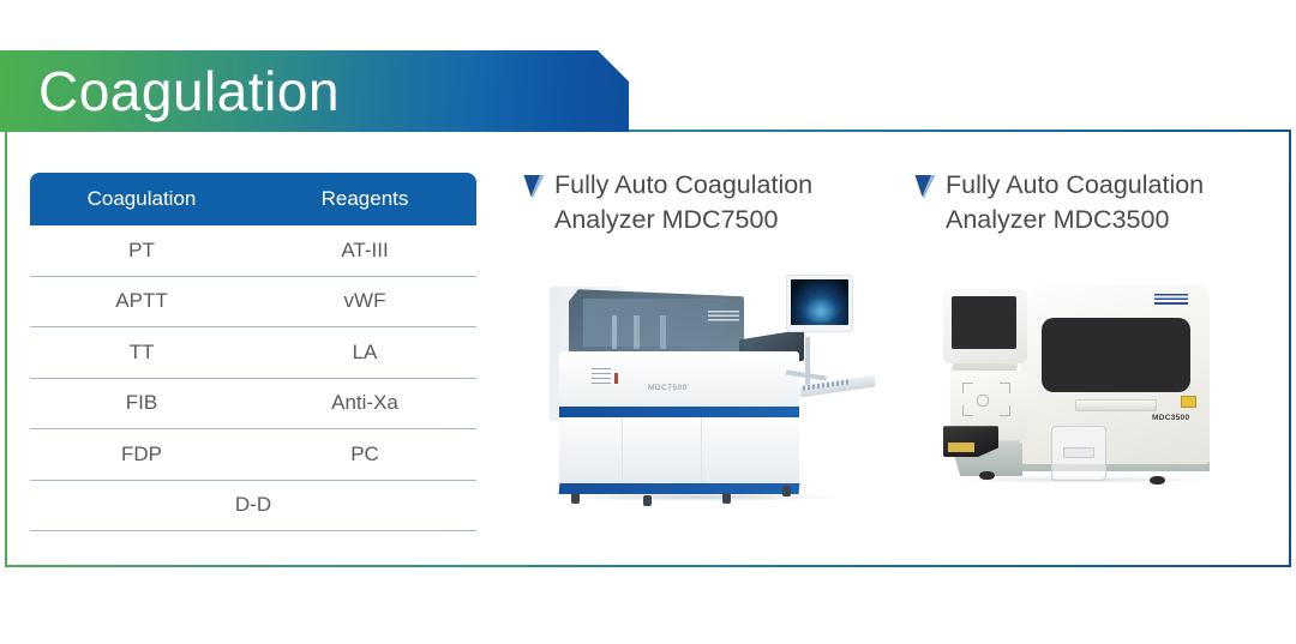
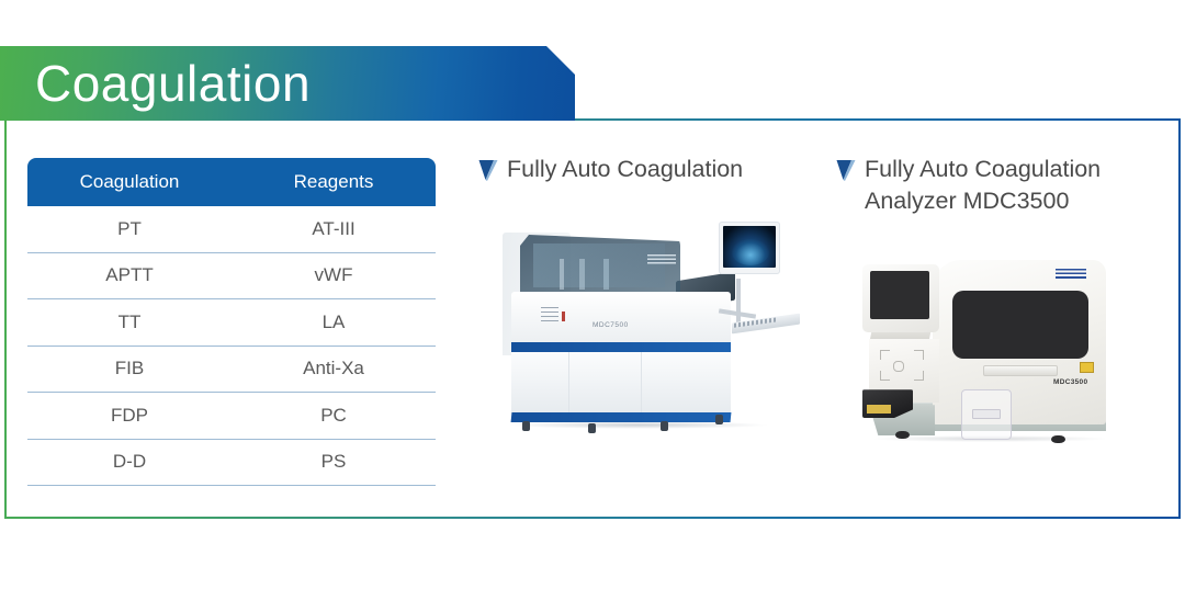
  Coagulation
  Coagulation
  Reagents
  PT
  AT-III
  APTT
  vWF
  TT
  LA
  FIB
  Anti-Xa
  FDP
  PC
  D-D
+ PS
  Fully Auto Coagulation
- Analyzer MDC7500
  Fully Auto Coagulation
  Analyzer MDC3500
